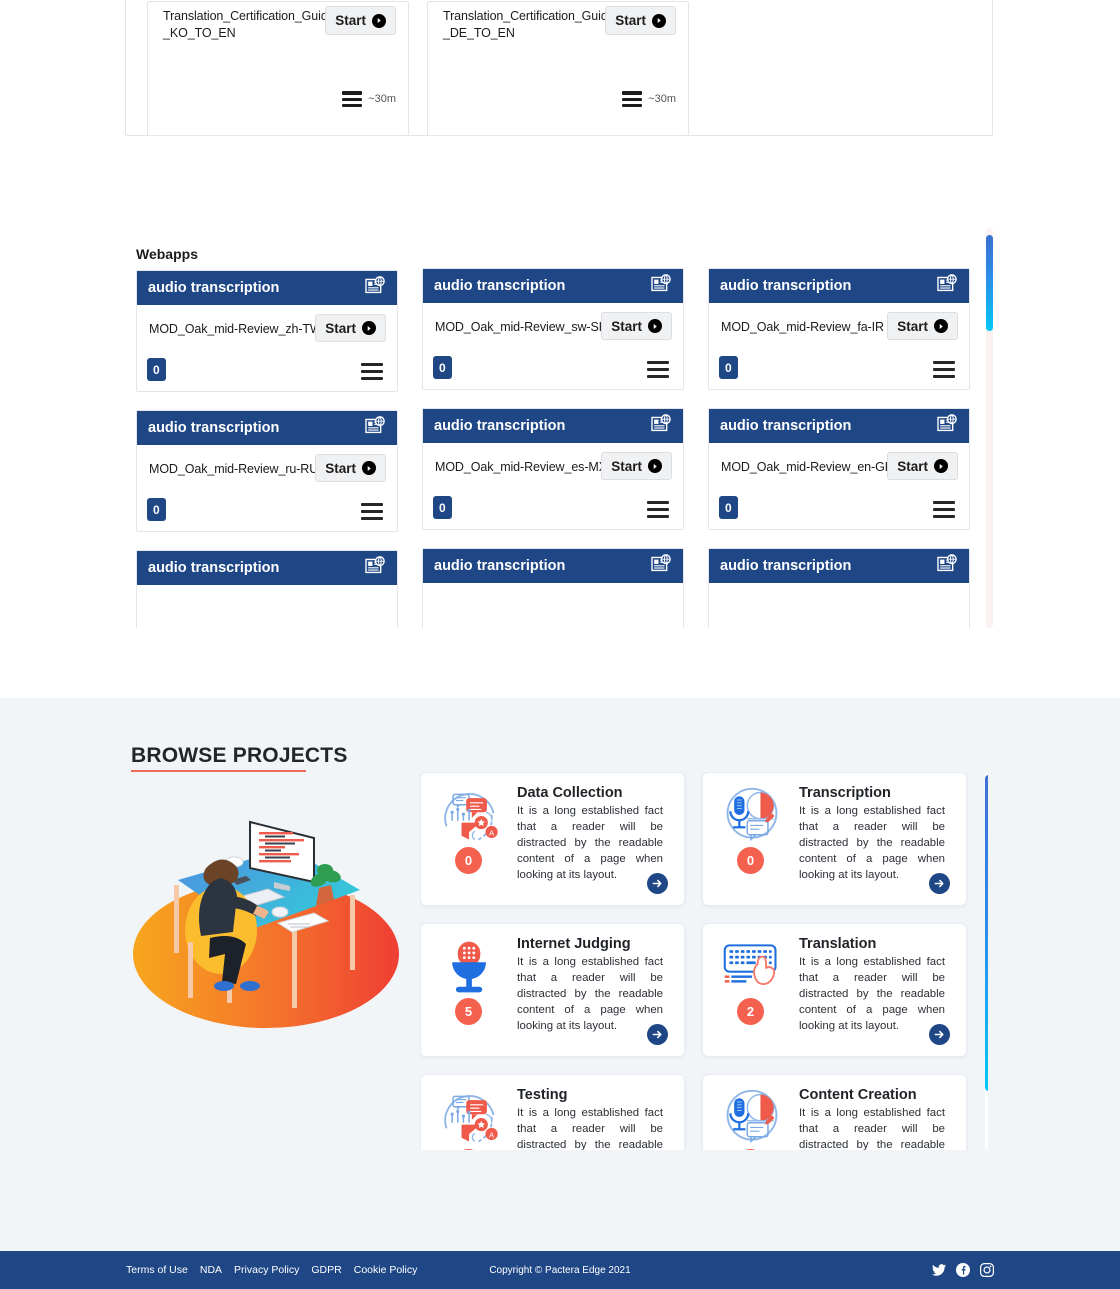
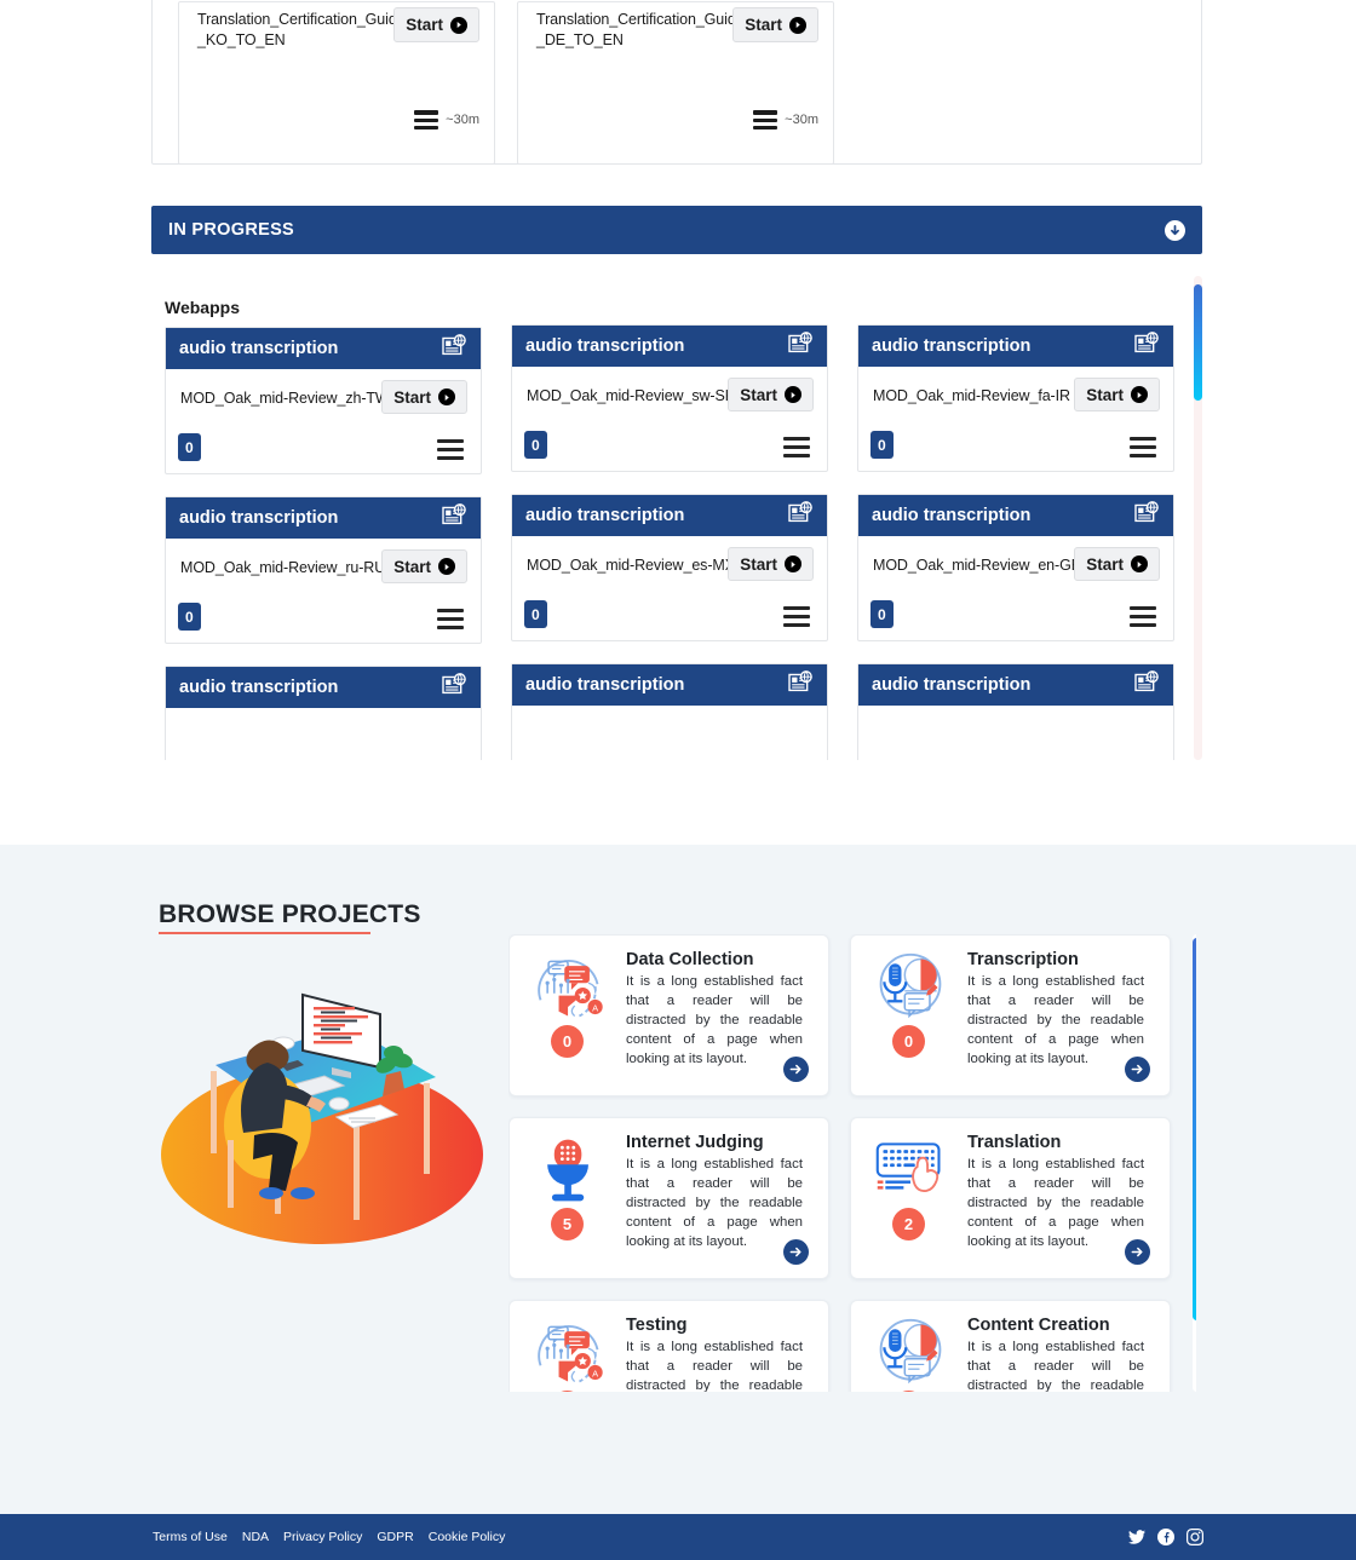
  Translation_Certification_Gui _KO_TO_EN
  Start
  ~30m
  Translation_Certification_Gui _DE_TO_EN
  Start
  ~30m
+ IN PROGRESS
  Webapps
  audio transcription
  MOD_Oak_mid-Review_zh-T
  Start
  0
  audio transcription
  MOD_Oak_mid-Review_sw-S
  Start
  0
  audio transcription
  MOD_Oak_mid-Review_fa-IR
  Start
  0
  audio transcription
  MOD_Oak_mid-Review_ru-RU
  Start
  0
  audio transcription
  MOD_Oak_mid-Review_es-M
  Start
  0
  audio transcription
  MOD_Oak_mid-Review_en-G
  Start
  0
  audio transcription
  audio transcription
  audio transcription
  BROWSE PROJECTS
  A
  0
  Data Collection
  It is a long established fact that a reader will be distracted by the readable content of a page when looking at its layout.
  0
  Transcription
  It is a long established fact that a reader will be distracted by the readable content of a page when looking at its layout.
  5
  Internet Judging
  It is a long established fact that a reader will be distracted by the readable content of a page when looking at its layout.
  2
  Translation
  It is a long established fact that a reader will be distracted by the readable content of a page when looking at its layout.
  A
  Testing
  Content Creation
  Terms of Use
  NDA
  Privacy Policy
  GDPR
  Cookie Policy
- Copyright © Pactera Edge 2021
